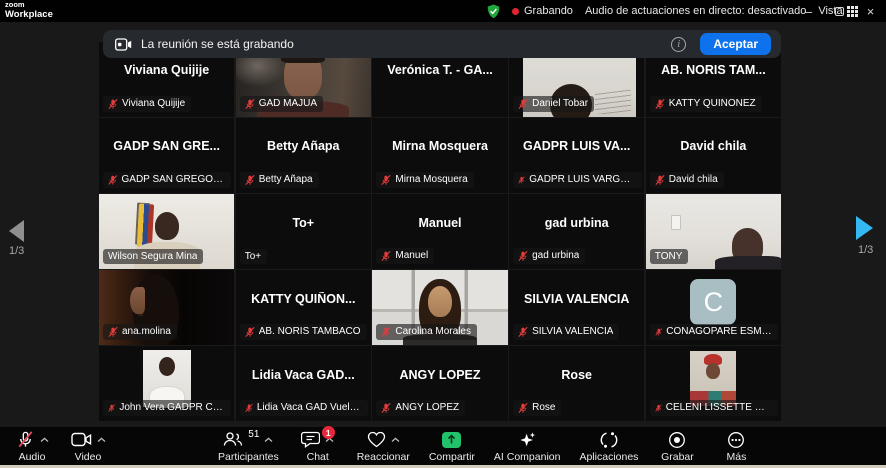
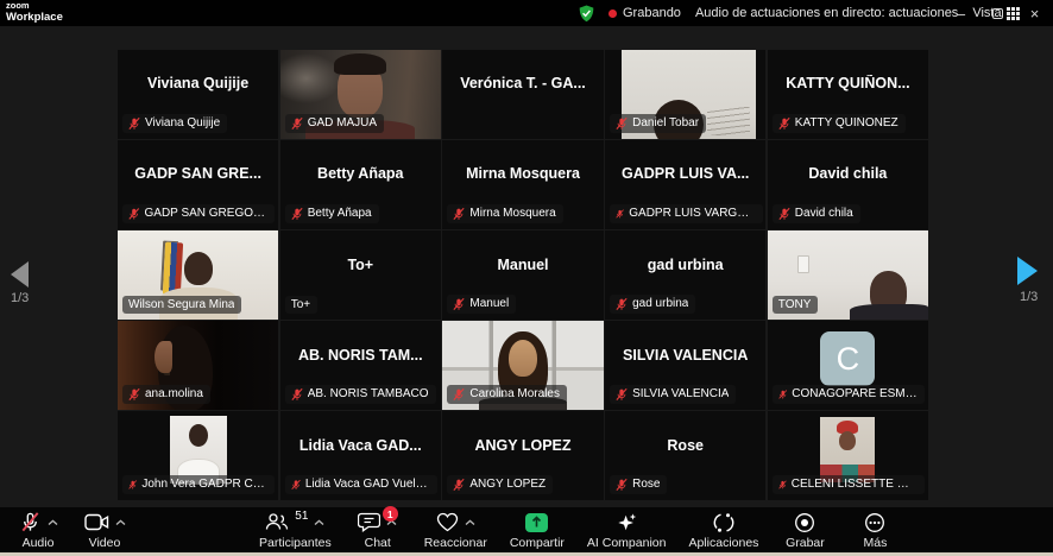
  zoom
  Workplace
  Grabando
- Audio de actuaciones en directo: desactivado
+ Audio de actuaciones en directo: actuaciones
  Vista
  –
  ×
- La reunión se está grabando
- i
- Aceptar
  Viviana Quijije
  Viviana Quijije
  GAD MAJUA
  Verónica T. - GA...
  Daniel Tobar
- AB. NORIS TAM...
+ KATTY QUIÑON...
  KATTY QUIÑONEZ
  GADP SAN GRE...
  GADP SAN GREGORI
  Betty Añapa
  Betty Añapa
  Mirna Mosquera
  Mirna Mosquera
  GADPR LUIS VA...
  GADPR LUIS VARGAS
  David chila
  David chila
  Wilson Segura Mina
  To+
  To+
  Manuel
  Manuel
  gad urbina
  gad urbina
  TONY
  ana.molina
- KATTY QUIÑON...
+ AB. NORIS TAM...
  AB. NORIS TAMBACO
  Carolina Morales
  SILVIA VALENCIA
  SILVIA VALENCIA
  C
  CONAGOPARE ESMER
  Lidia Vaca GAD...
  Lidia Vaca GAD Vuelta
  ANGY LOPEZ
  ANGY LOPEZ
  Rose
  Rose
  1/3
  1/3
  Audio
  Video
  51
  Participantes
  1
  Chat
  Reaccionar
  Compartir
  AI Companion
  Aplicaciones
  Grabar
  Más
